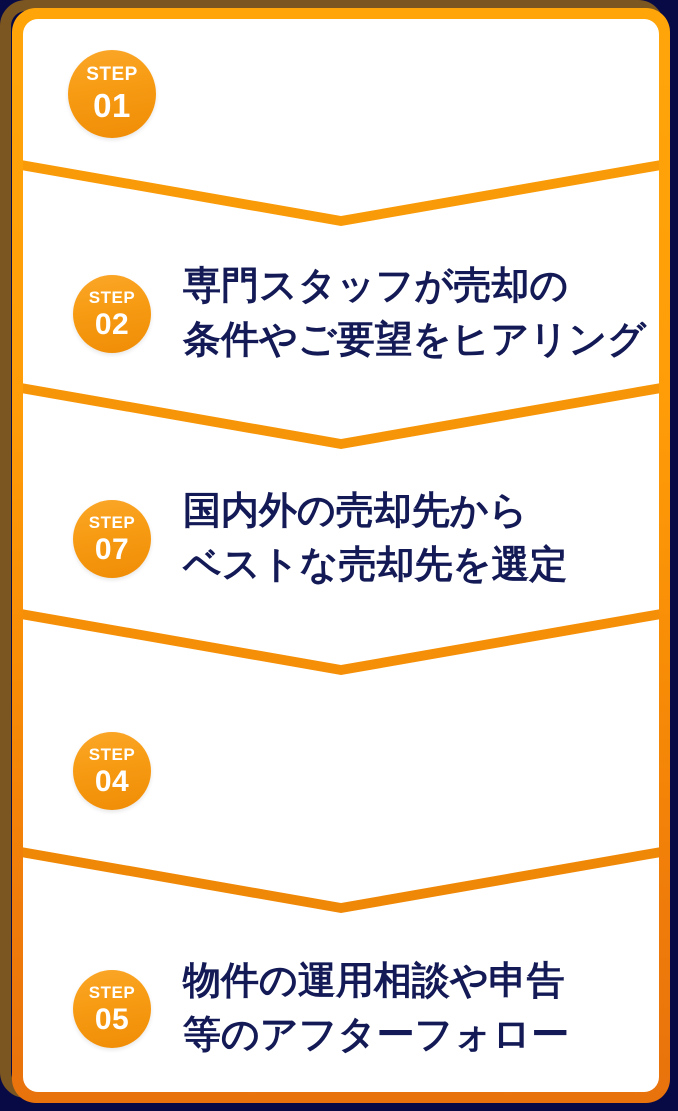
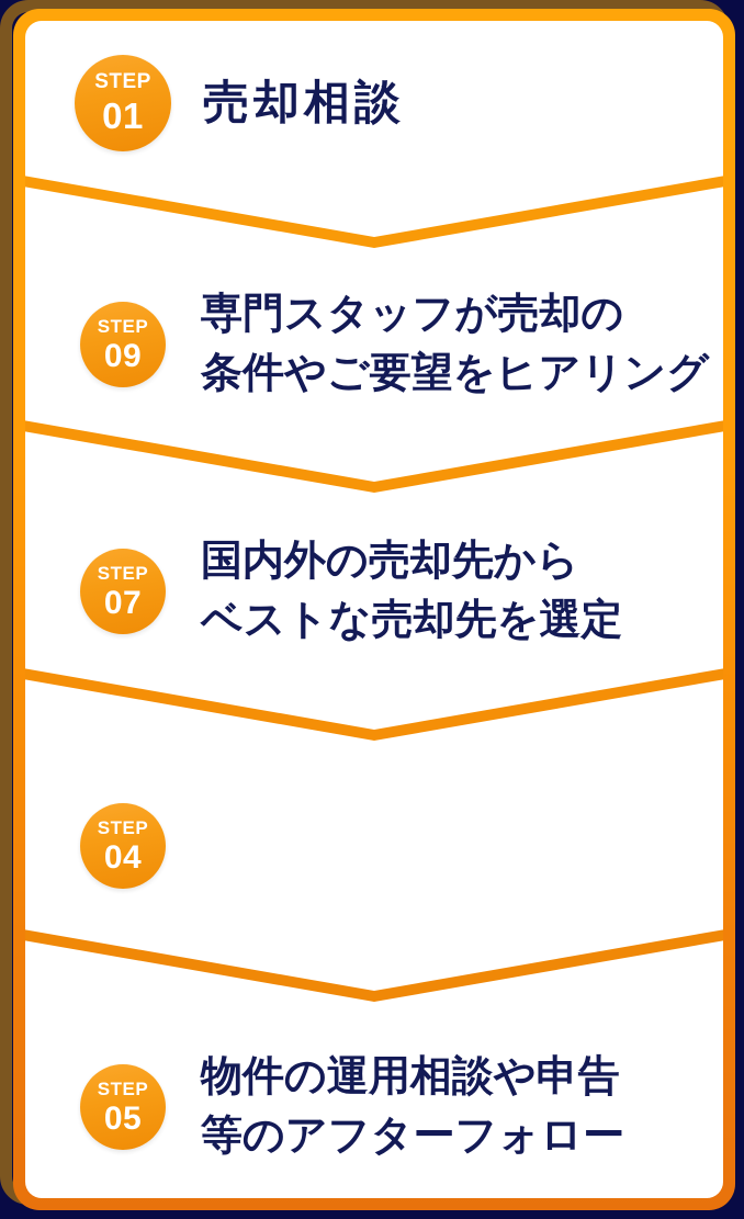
  STEP
  01
+ 売却相談
  STEP
- 02
+ 09
  専門スタッフが売却の
  条件やご要望をヒアリング
  STEP
  07
  国内外の売却先から
  ベストな売却先を選定
  STEP
  04
  STEP
  05
  物件の運用相談や申告
  等のアフターフォロー
